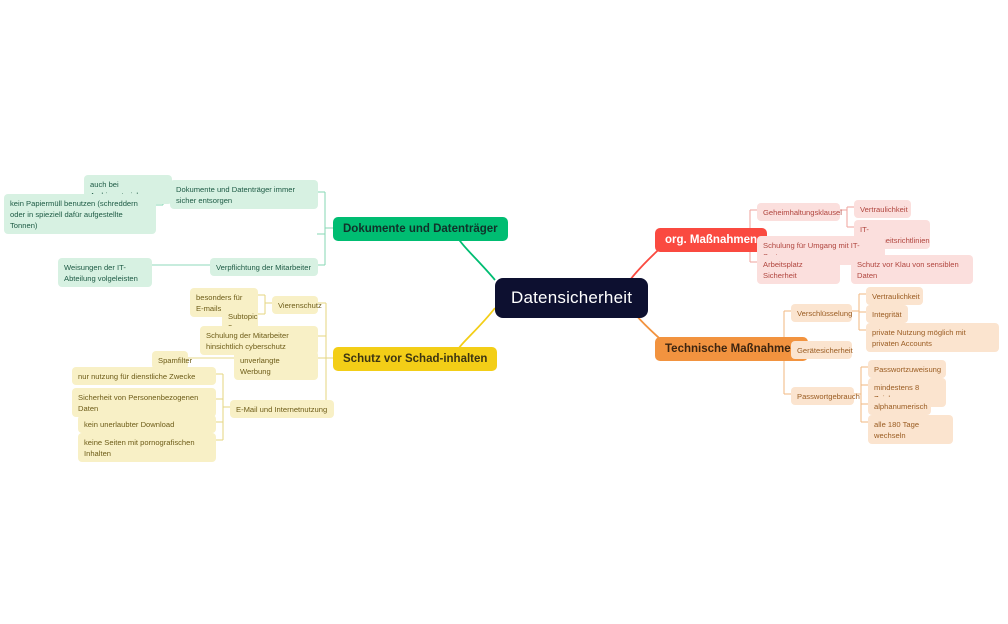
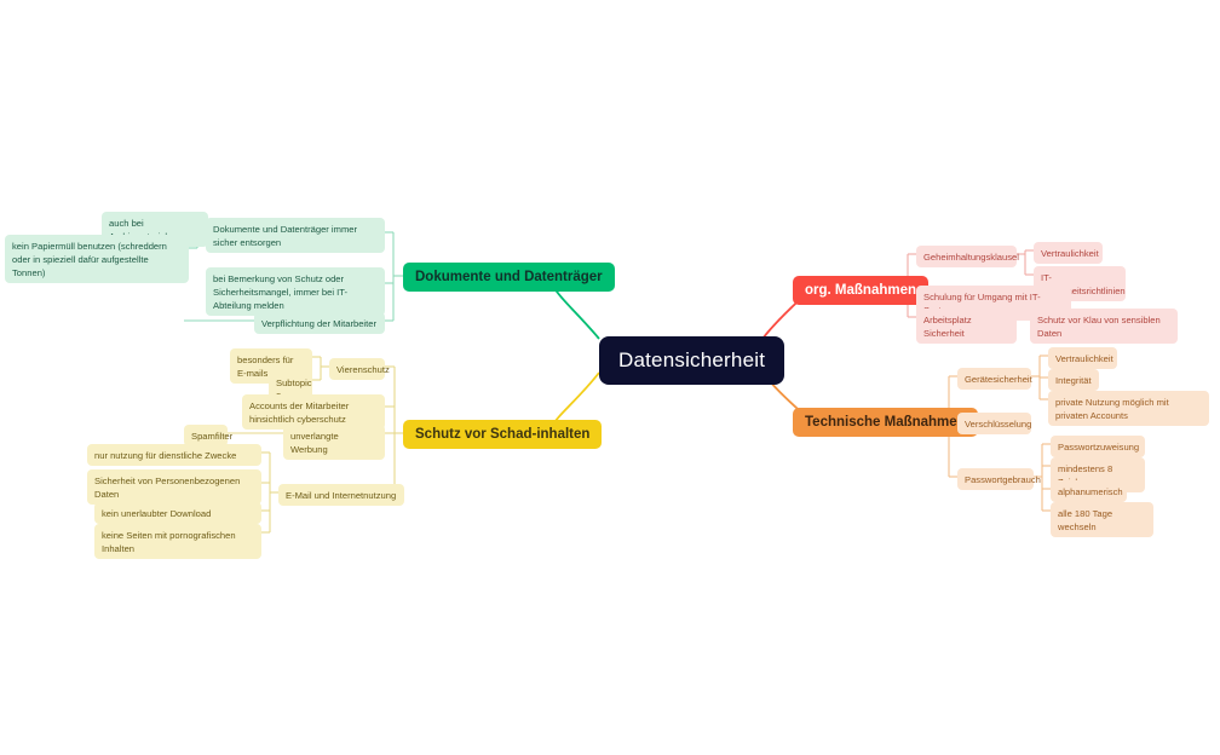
  Datensicherheit
  Dokumente und Datenträger
  Dokumente und Datenträger immer sicher entsorgen
  kein Papiermüll benutzen (schreddern oder in spieziell dafür aufgestellte Tonnen)
+ bei Bemerkung von Schutz oder Sicherheitsmangel, immer bei IT-Abteilung melden
  Verpflichtung der Mitarbeiter
- Weisungen der IT-Abteilung volgeleisten
  Schutz vor Schad-inhalten
  Vierenschutz
  besonders für E-mails
  Subtopic
- Schulung der Mitarbeiter hinsichtlich cyberschutz
+ Accounts der Mitarbeiter hinsichtlich cyberschutz
  unverlangte Werbung
  Spamfilter
  E-Mail und Internetnutzung
  nur nutzung für dienstliche Zwecke
  Sicherheit von Personenbezogenen Daten
  kein unerlaubter Download
  keine Seiten mit pornografischen Inhalten
  org. Maßnahmen
  Geheimhaltungsklausel
  Vertraulichkeit
  IT-eitsrichtlinien
  Schulung für Umgang mit IT-
  Arbeitsplatz Sicherheit
  Schutz vor Klau von sensiblen Daten
  Technische Maßnahme
- Verschlüsselung
+ Gerätesicherheit
  Vertraulichkeit
  Integrität
  private Nutzung möglich mit privaten Accounts
- Gerätesicherheit
+ Verschlüsselung
  Passwortgebrauch
  Passwortzuweisung
  alphanumerisch
  alle 180 Tage wechseln
